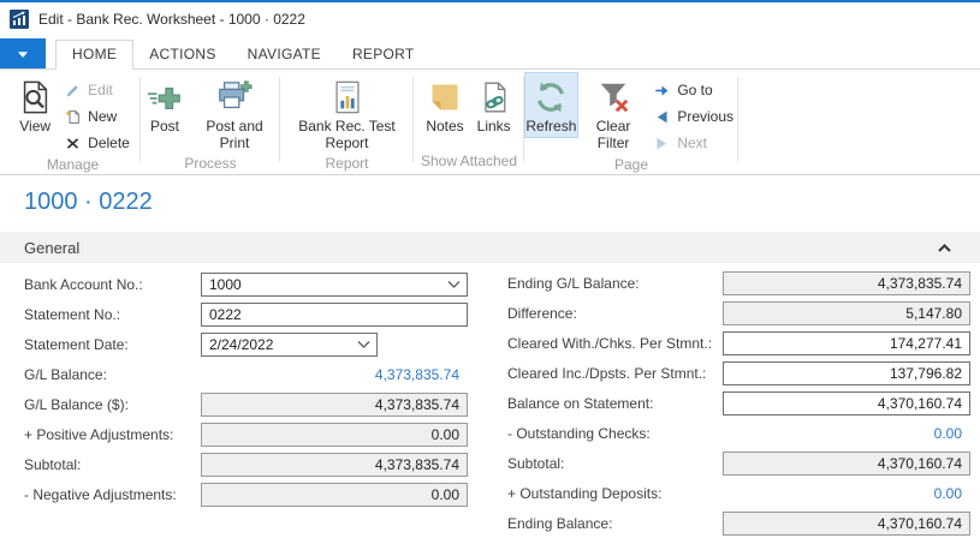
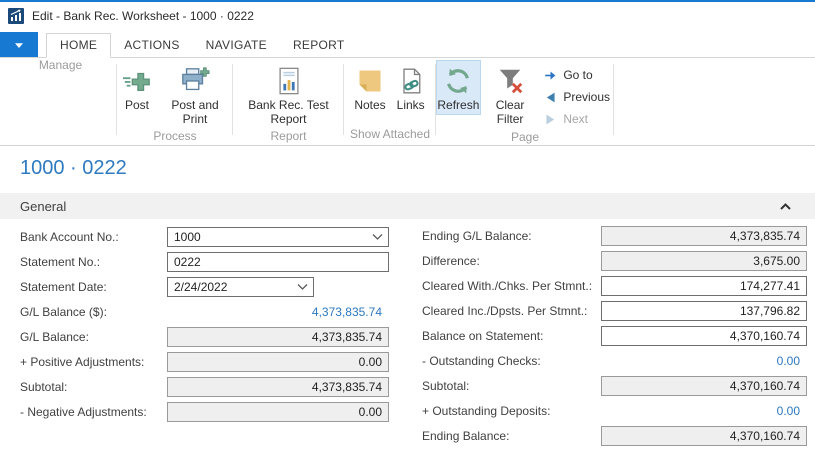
  Edit - Bank Rec. Worksheet - 1000 · 0222
  HOME
  ACTIONS
  NAVIGATE
  REPORT
- View
- Edit
- New
- Delete
  Manage
  Post
  Post and Print
  Process
  Bank Rec. Test Report
  Report
  Notes
  Links
  Show Attached
  Refresh
  Clear Filter
  Go to
  Previous
  Next
  Page
  1000 · 0222
  General
  Bank Account No.:
  1000
  Statement No.:
  0222
  Statement Date:
  2/24/2022
- G/L Balance:
+ G/L Balance ($):
  4,373,835.74
- G/L Balance ($):
+ G/L Balance:
  4,373,835.74
  + Positive Adjustments:
  0.00
  Subtotal:
  4,373,835.74
  - Negative Adjustments:
  0.00
  Ending G/L Balance:
  4,373,835.74
  Difference:
- 5,147.80
+ 3,675.00
  Cleared With./Chks. Per Stmnt.:
  174,277.41
  Cleared Inc./Dpsts. Per Stmnt.:
  137,796.82
  Balance on Statement:
  4,370,160.74
  - Outstanding Checks:
  0.00
  Subtotal:
  4,370,160.74
  + Outstanding Deposits:
  0.00
  Ending Balance:
  4,370,160.74
